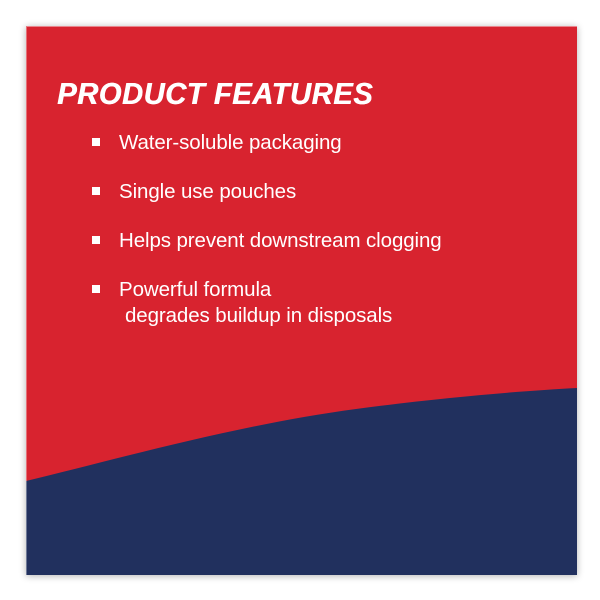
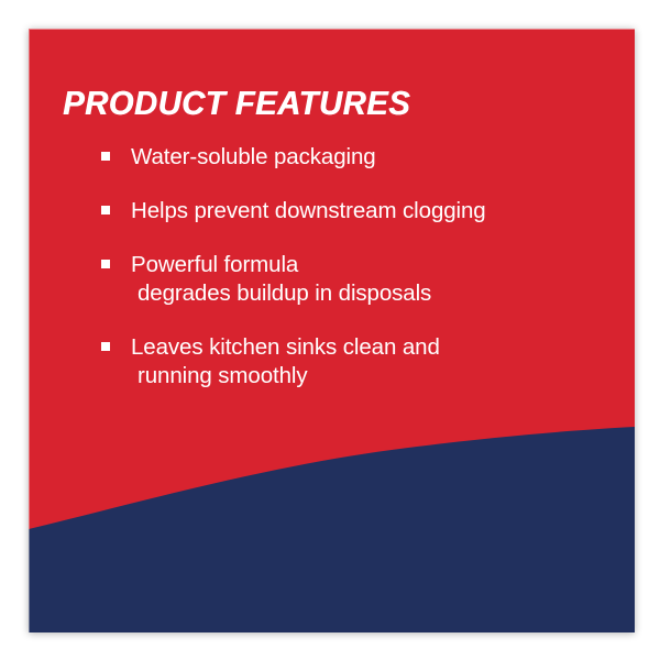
  PRODUCT FEATURES
  Water-soluble packaging
- Single use pouches
  Helps prevent downstream clogging
  Powerful formula
  degrades buildup in disposals
+ Leaves kitchen sinks clean and
+ running smoothly
